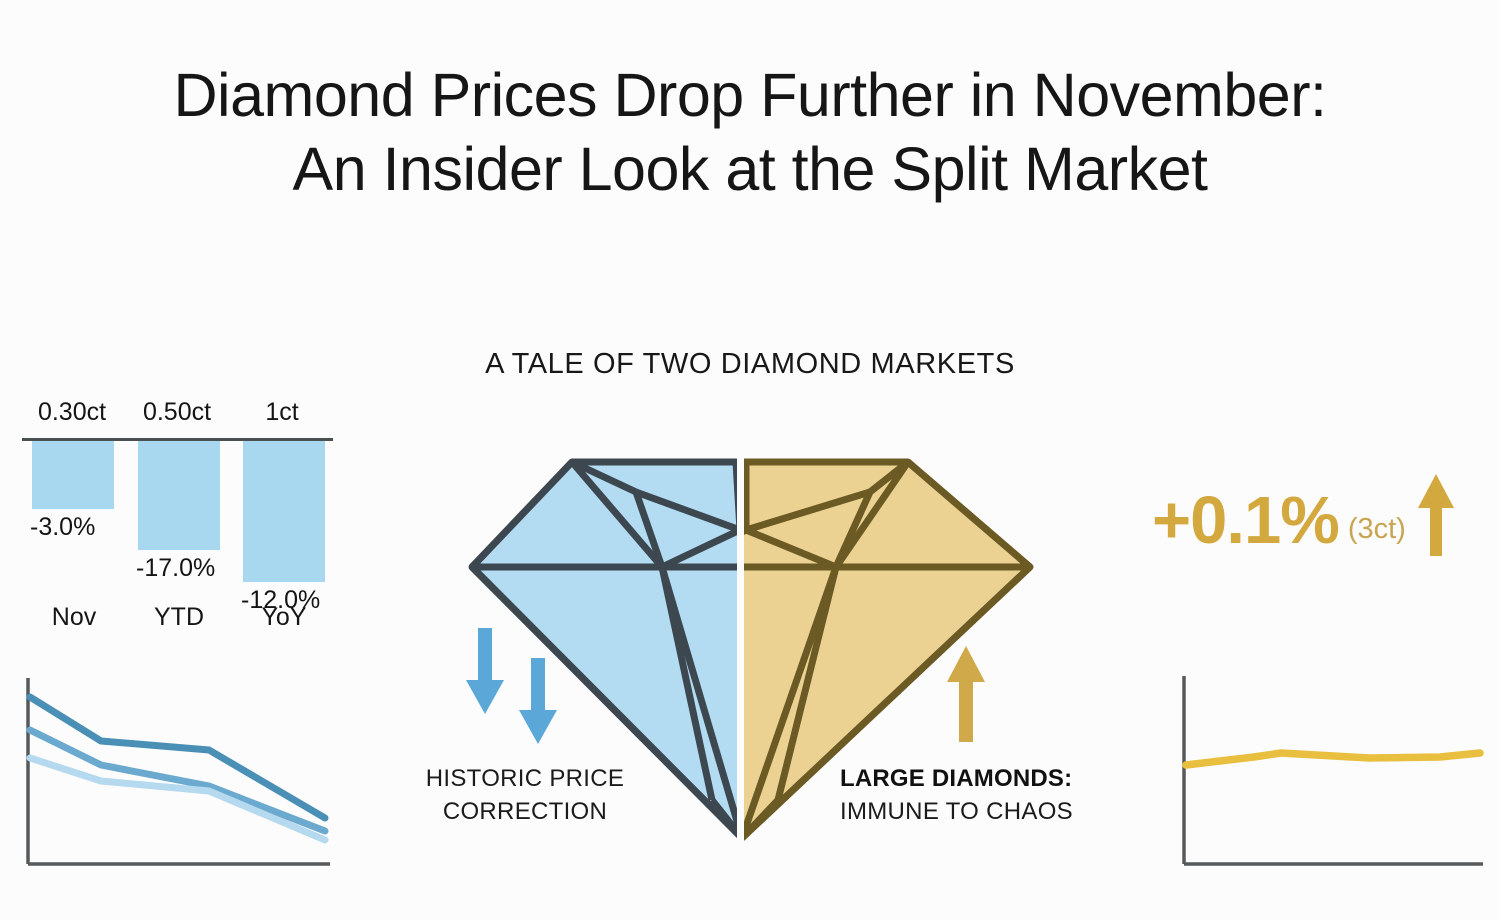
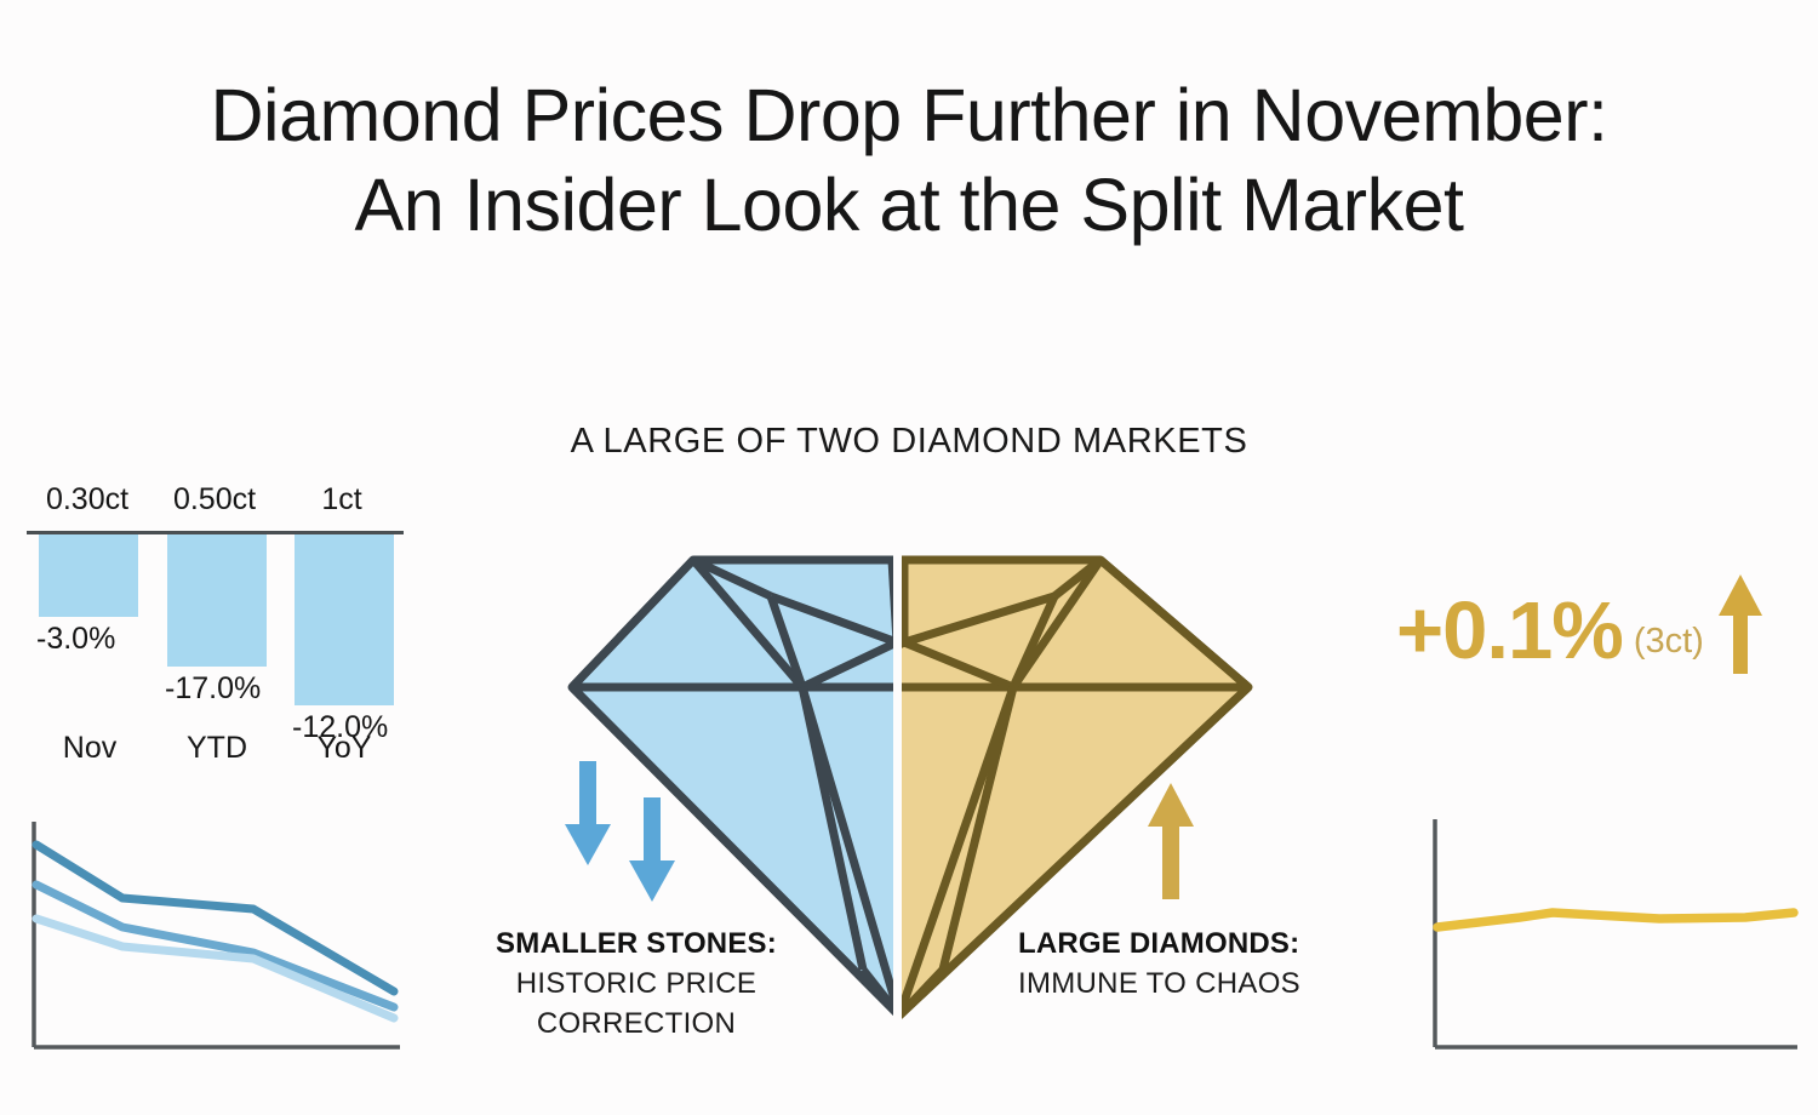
  Diamond Prices Drop Further in November:
  An Insider Look at the Split Market
- A TALE OF TWO DIAMOND MARKETS
+ A LARGE OF TWO DIAMOND MARKETS
  0.30ct
  0.50ct
  1ct
  -3.0%
  -17.0%
  -12.0%
  Nov
  YTD
  YoY
+ SMALLER STONES:
  HISTORIC PRICE
  CORRECTION
  LARGE DIAMONDS:
  IMMUNE TO CHAOS
  +0.1%
  (3ct)
